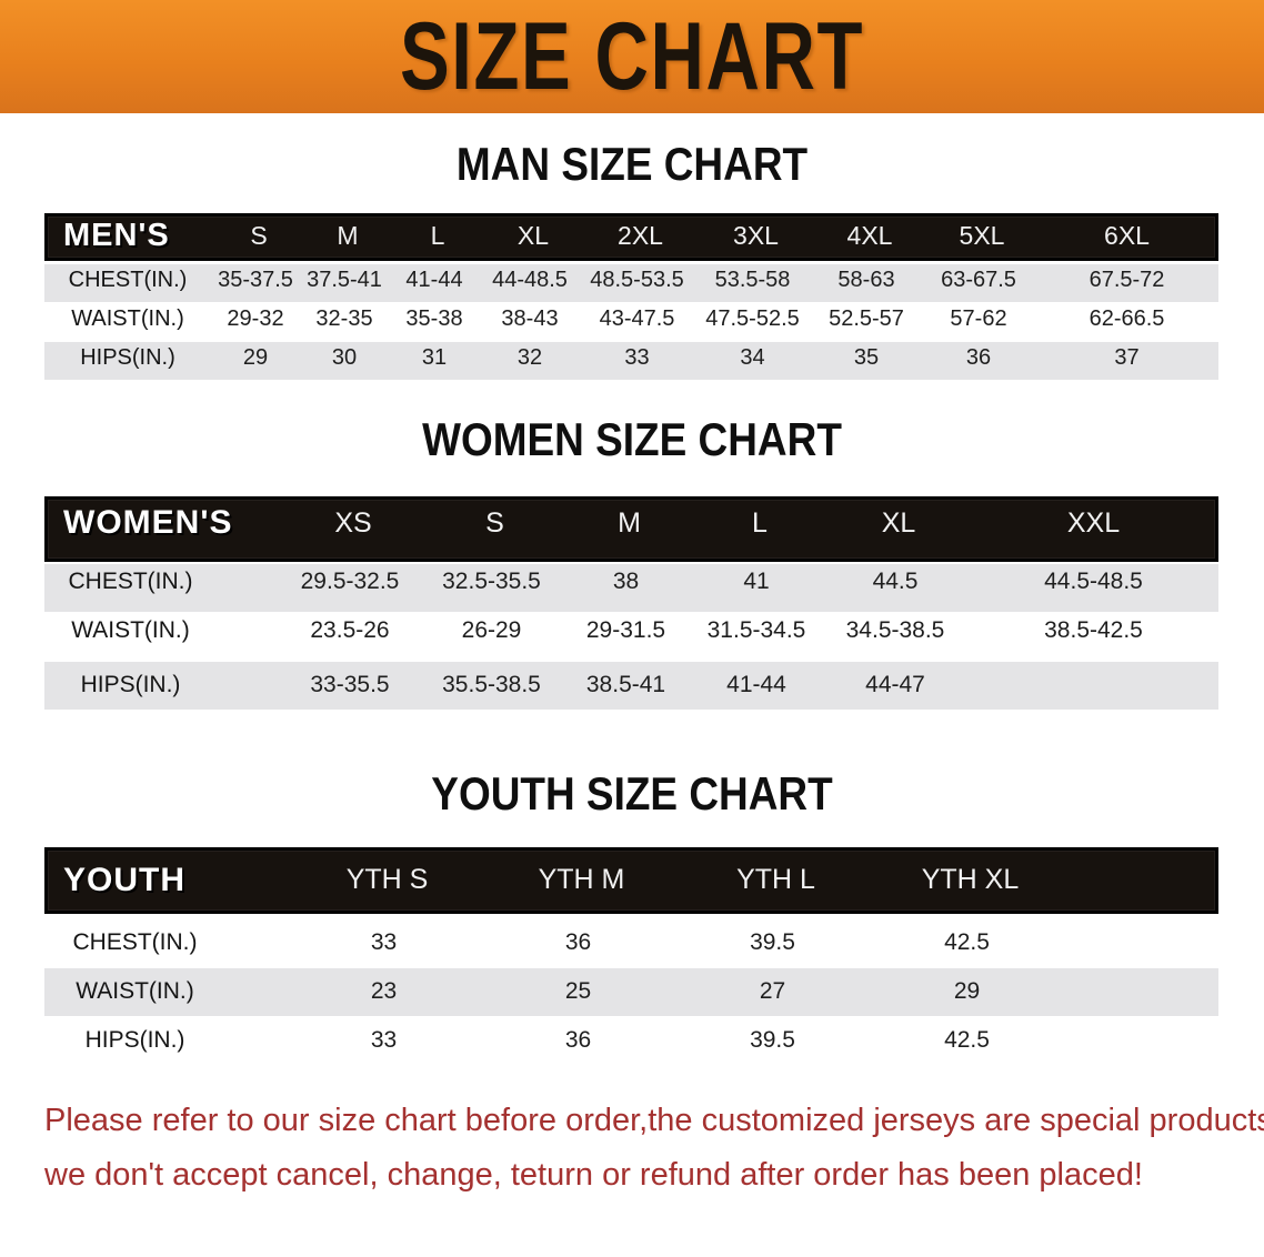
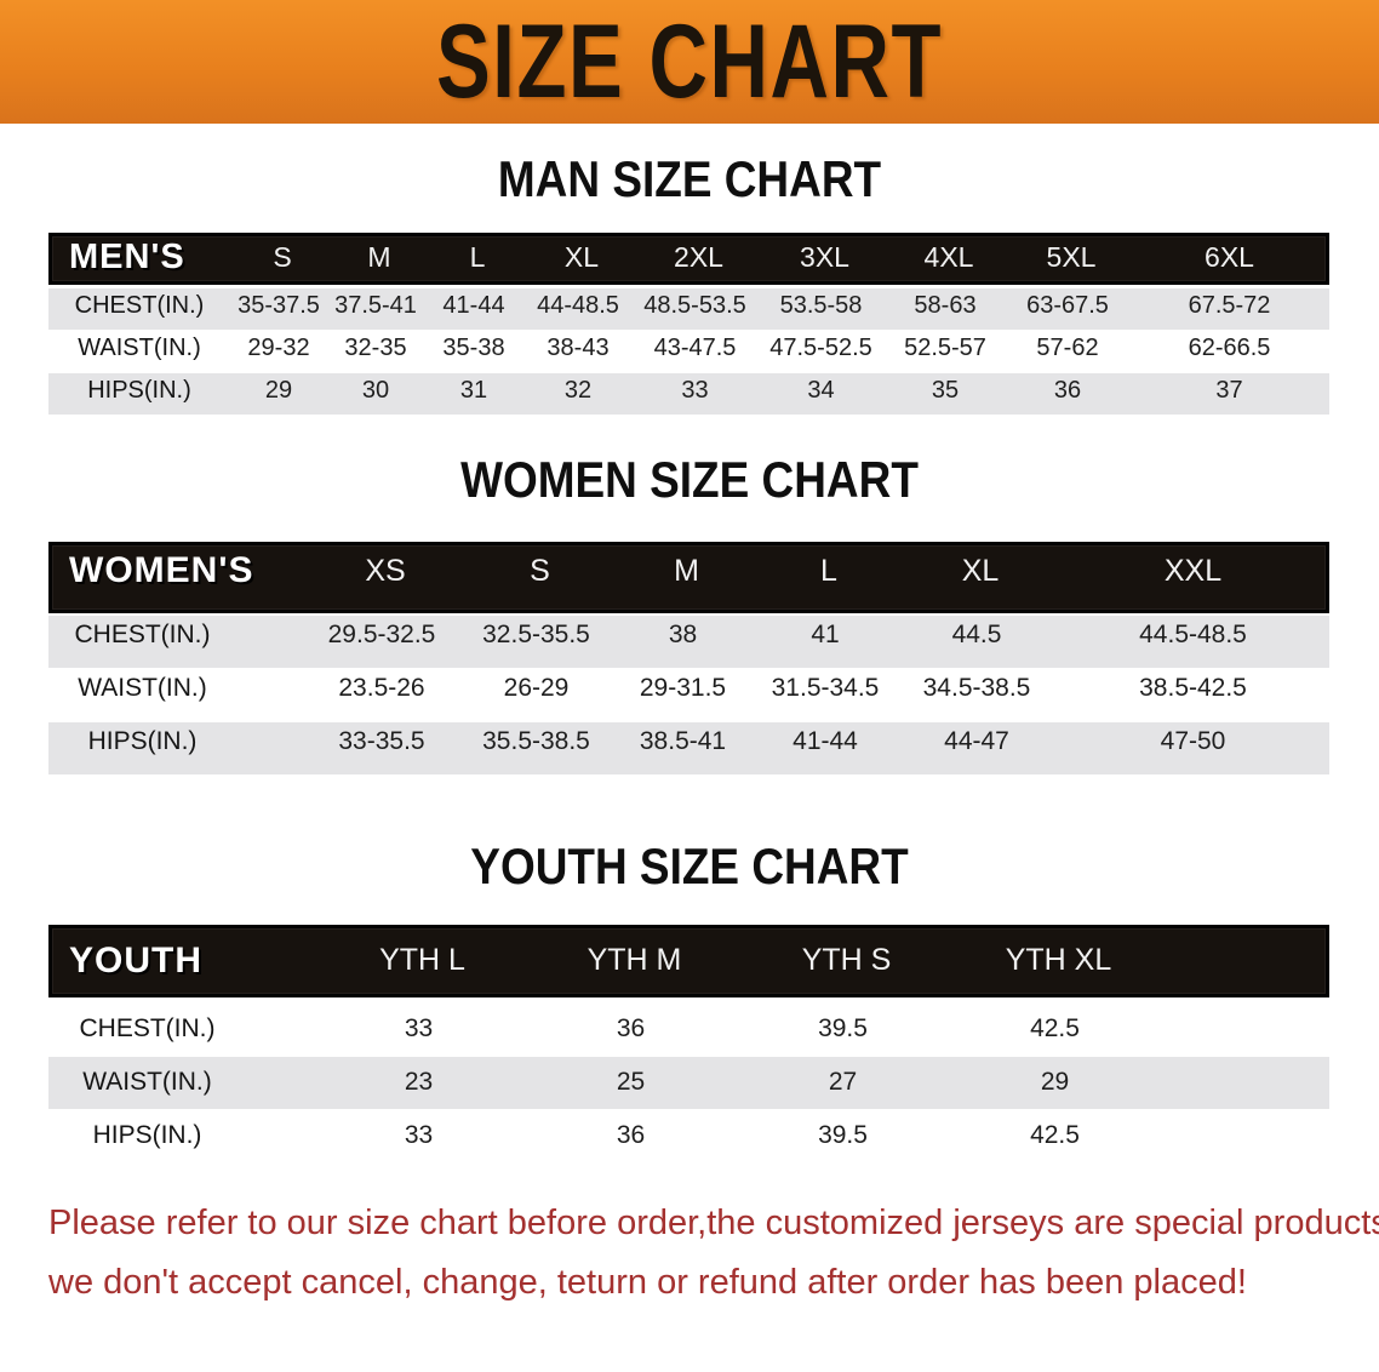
  SIZE CHART
  MAN SIZE CHART
  MEN'S
  S
  M
  L
  XL
  2XL
  3XL
  4XL
  5XL
  6XL
  CHEST(IN.)
  35-37.5
  37.5-41
  41-44
  44-48.5
  48.5-53.5
  53.5-58
  58-63
  63-67.5
  67.5-72
  WAIST(IN.)
  29-32
  32-35
  35-38
  38-43
  43-47.5
  47.5-52.5
  52.5-57
  57-62
  62-66.5
  HIPS(IN.)
  29
  30
  31
  32
  33
  34
  35
  36
  37
  WOMEN SIZE CHART
  WOMEN'S
  XS
  S
  M
  L
  XL
  XXL
  CHEST(IN.)
  29.5-32.5
  32.5-35.5
  38
  41
  44.5
  44.5-48.5
  WAIST(IN.)
  23.5-26
  26-29
  29-31.5
  31.5-34.5
  34.5-38.5
  38.5-42.5
  HIPS(IN.)
  33-35.5
  35.5-38.5
  38.5-41
  41-44
  44-47
+ 47-50
  YOUTH SIZE CHART
  YOUTH
- YTH S
+ YTH L
  YTH M
- YTH L
+ YTH S
  YTH XL
  CHEST(IN.)
  33
  36
  39.5
  42.5
  WAIST(IN.)
  23
  25
  27
  29
  HIPS(IN.)
  33
  36
  39.5
  42.5
  Please refer to our size chart before order,the customized jerseys are special product
  we don't accept cancel, change, teturn or refund after order has been placed!
